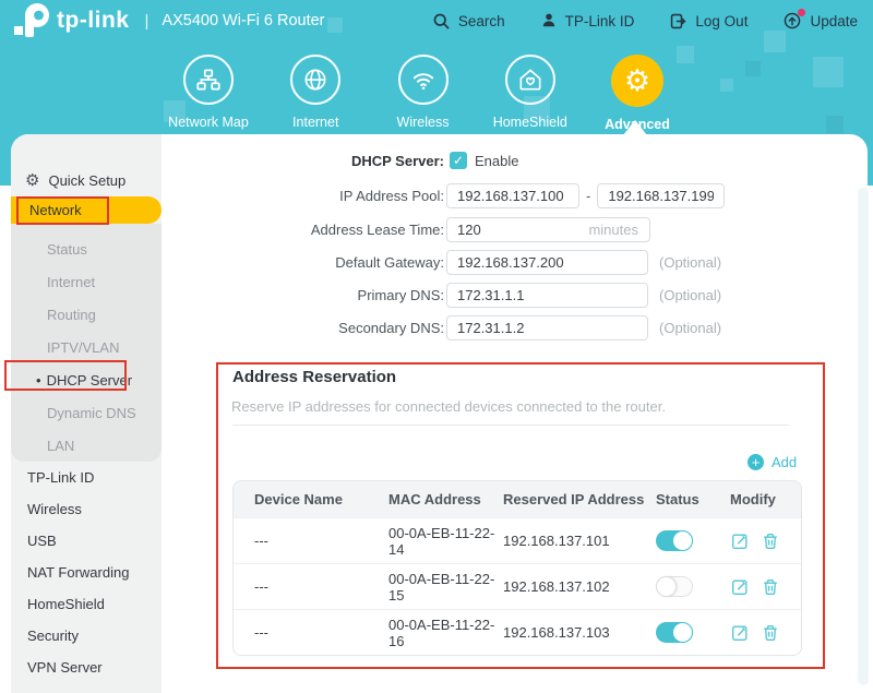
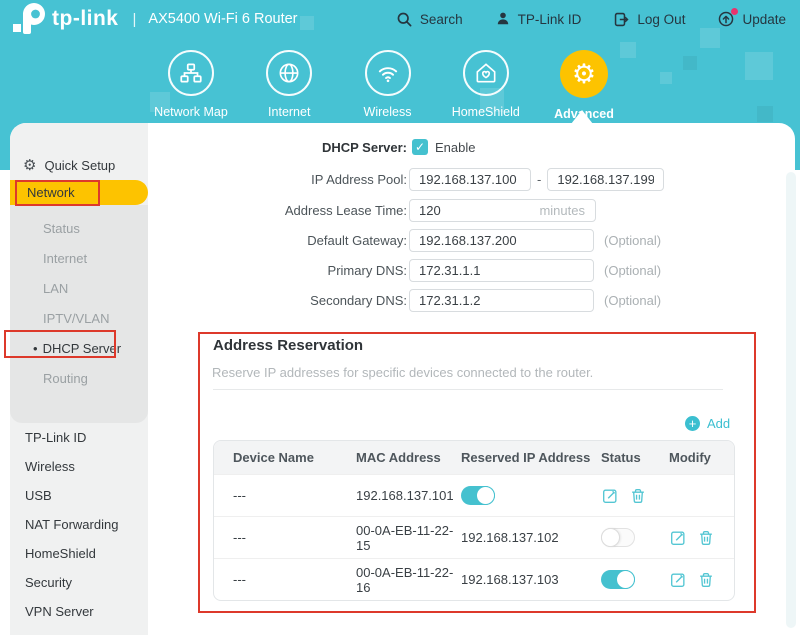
  tp-link
  |
  AX5400 Wi-Fi 6 Router
  Search
  TP-Link ID
  Log Out
  Update
  Network Map
  Internet
  Wireless
  HomeShield
  ⚙
  Advanced
  ⚙
  Quick Setup
  Network
  Status
  Internet
- Routing
+ LAN
  IPTV/VLAN
  •
  DHCP Server
- Dynamic DNS
- LAN
+ Routing
  TP-Link ID
  Wireless
  USB
  NAT Forwarding
  HomeShield
  Security
  VPN Server
  DHCP Server:
  ✓
  Enable
  IP Address Pool:
  192.168.137.100
  -
  192.168.137.199
  Address Lease Time:
  120
  minutes
  Default Gateway:
  192.168.137.200
  (Optional)
  Primary DNS:
  172.31.1.1
  (Optional)
  Secondary DNS:
  172.31.1.2
  (Optional)
  Address Reservation
- Reserve IP addresses for connected devices connected to the router.
+ Reserve IP addresses for specific devices connected to the router.
  +
  Add
  Device Name
  MAC Address
  Reserved IP Address
  Status
  Modify
  ---
- 00-0A-EB-11-22-14
  192.168.137.101
  ---
  00-0A-EB-11-22-15
  192.168.137.102
  ---
  00-0A-EB-11-22-16
  192.168.137.103
